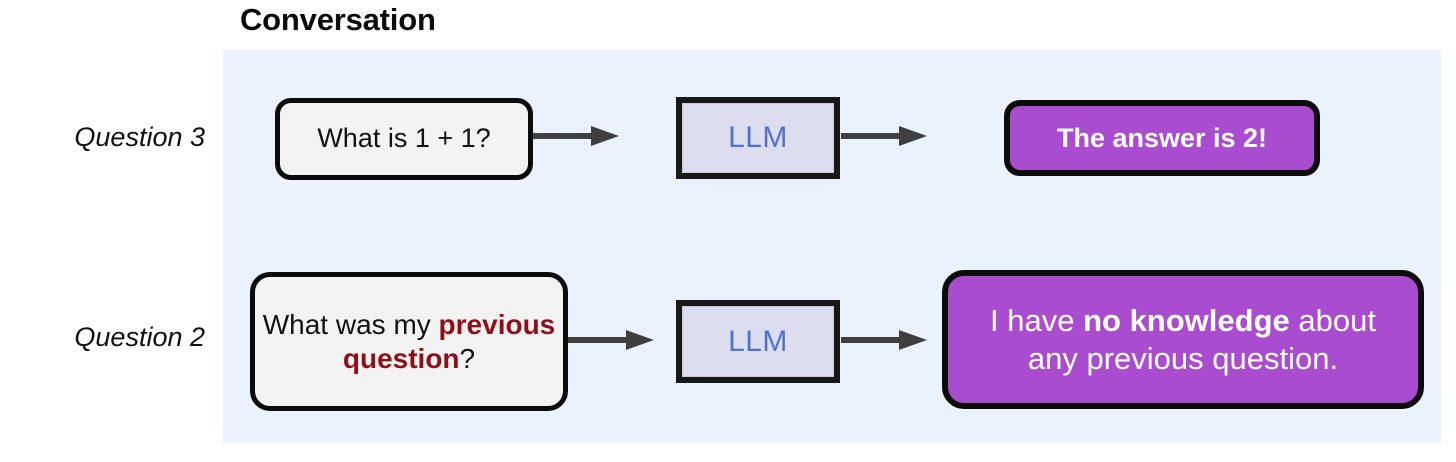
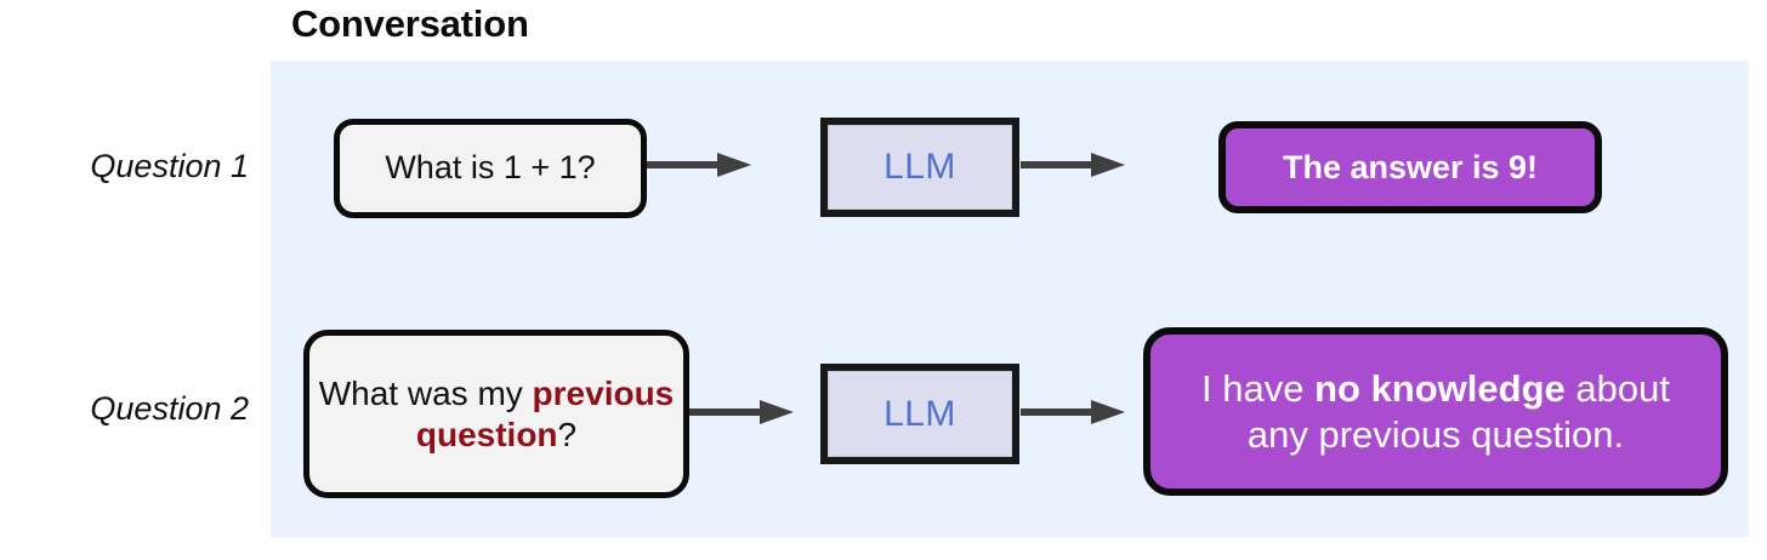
  Conversation
- Question 3
+ Question 1
  What is 1 + 1?
  LLM
- The answer is 2!
+ The answer is 9!
  Question 2
  What was my previous question?
  LLM
  I have no knowledge about any previous question.
